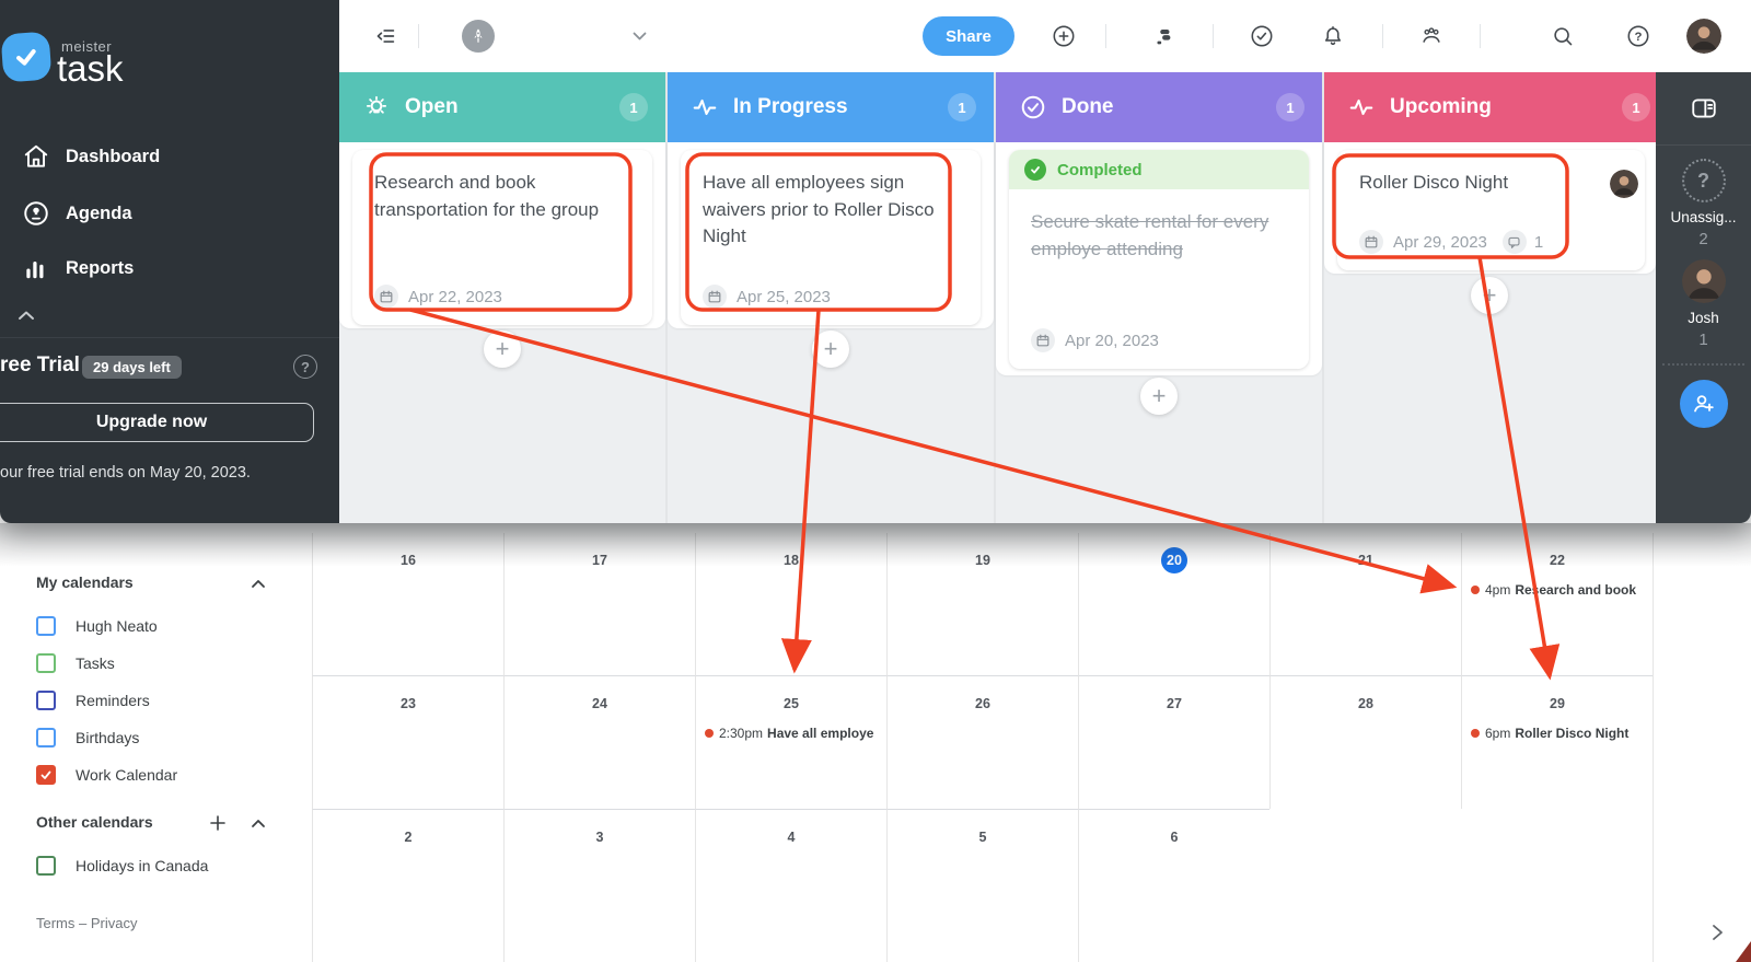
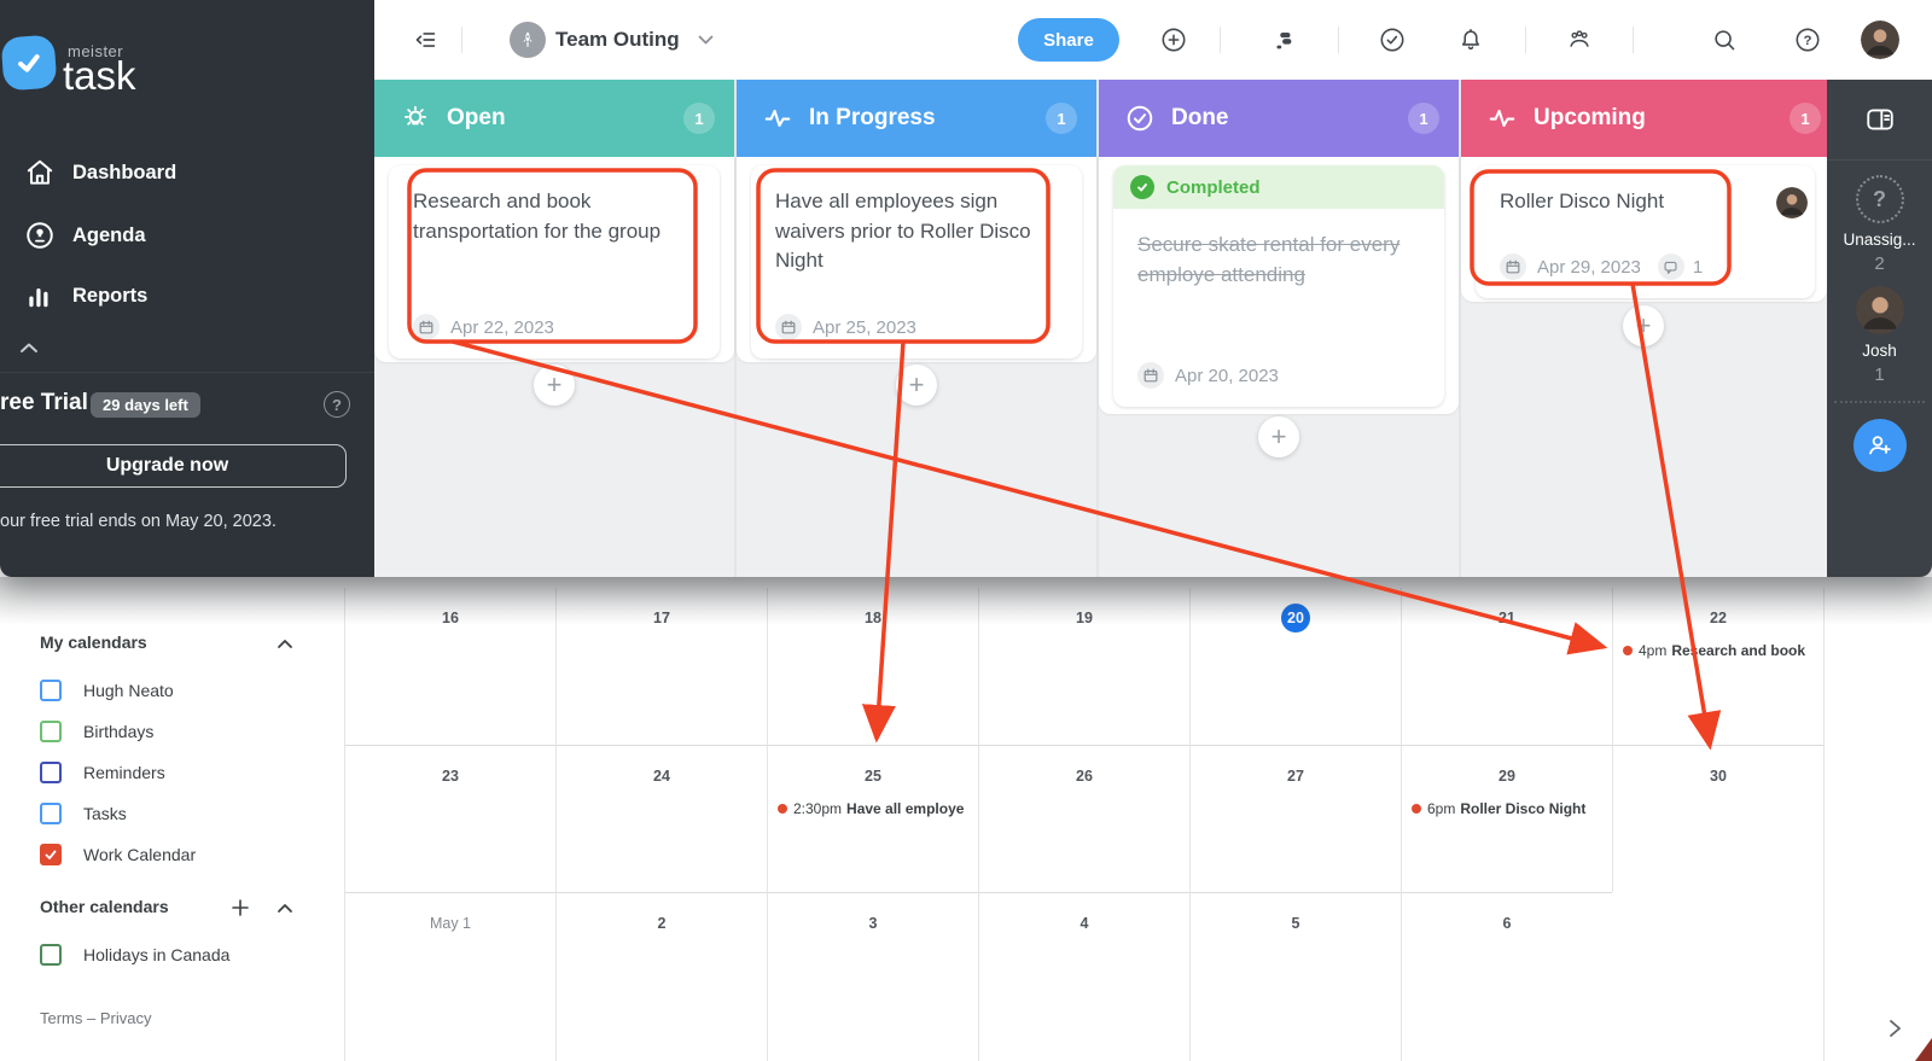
  My calendars
  Hugh Neato
- Tasks
+ Birthdays
  Reminders
- Birthdays
+ Tasks
  Work Calendar
  Other calendars
  Holidays in Canada
  Terms – Privacy
  4pm
  Reearch and book
  23
  24
  25
  2:30pm
  Have all employe
  26
  27
- 28
  29
  6pm
  Roller Disco Night
+ 30
+ May 1
  2
  3
  4
  5
  6
  meister
  task
  Dashboard
  Agenda
  Reports
  ree Trial
  29 days left
  ?
  Upgrade now
  our free trial ends on May 20, 2023.
+ Team Outing
  Share
  ?
  Open
  1
  In Progress
  1
  Done
  1
  Upcoming
  1
  Research and book transportation for the group
  Apr 22, 2023
  Have all employees sign waivers prior to Roller Disco Night
  Apr 25, 2023
  Completed
  Secure skate rental for every employe attending
  Apr 20, 2023
  Roller Disco Night
  Apr 29, 2023
  1
  +
  +
  +
  +
  ?
  Unassig...
  2
  Josh
  1
